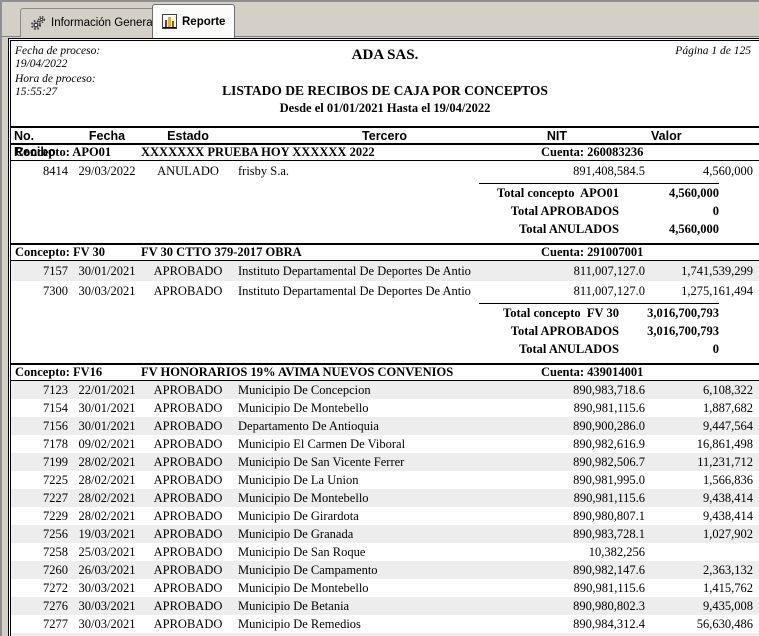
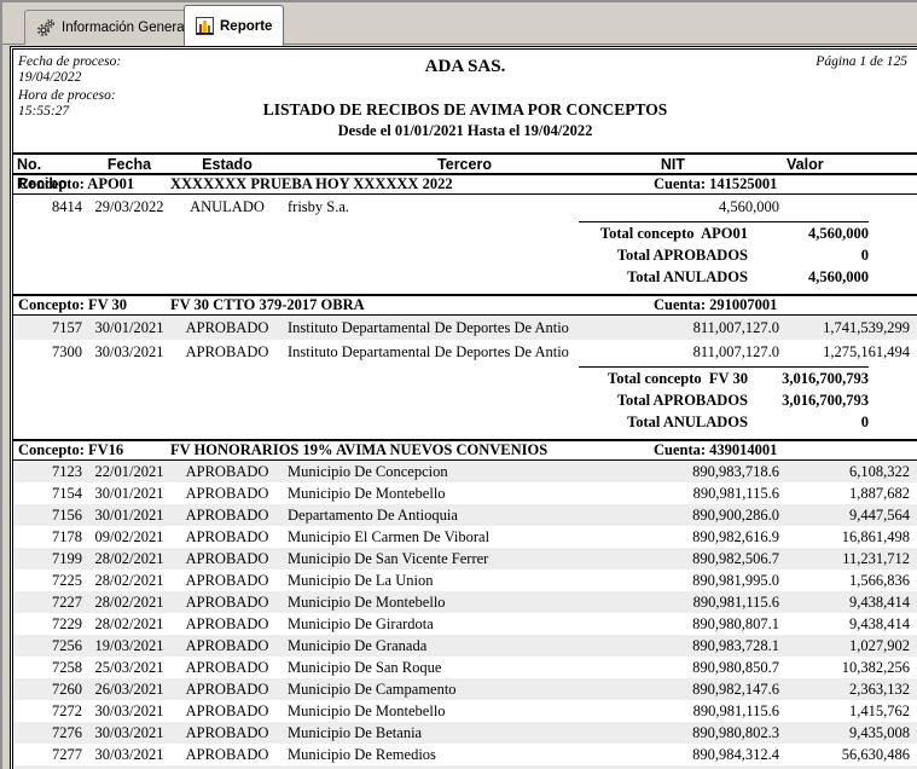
  Información Genera
  Reporte
  Fecha de proceso:
  19/04/2022
  Hora de proceso:
  15:55:27
  ADA SAS.
  Página 1 de 125
- LISTADO DE RECIBOS DE CAJA POR CONCEPTOS
+ LISTADO DE RECIBOS DE AVIMA POR CONCEPTOS
  Desde el 01/01/2021 Hasta el 19/04/2022
  No. Recibo
  Fecha
  Estado
  Tercero
  NIT
  Valor
  Concepto: APO01
  XXXXXXX PRUEBA HOY XXXXXX 2022
- Cuenta: 260083236
+ Cuenta: 141525001
  8414
  29/03/2022
  ANULADO
  frisby S.a.
- 891,408,584.5
  4,560,000
  Total concepto APO01
  4,560,000
  Total APROBADOS
  0
  Total ANULADOS
  4,560,000
  Concepto: FV 30
  FV 30 CTTO 379-2017 OBRA
  Cuenta: 291007001
  7157
  30/01/2021
  APROBADO
  Instituto Departamental De Deportes De Antio
  811,007,127.0
  1,741,539,299
  7300
  30/03/2021
  APROBADO
  Instituto Departamental De Deportes De Antio
  811,007,127.0
  1,275,161,494
  Total concepto FV 30
  3,016,700,793
  Total APROBADOS
  3,016,700,793
  Total ANULADOS
  0
  Concepto: FV16
  FV HONORARIOS 19% AVIMA NUEVOS CONVENIOS
  Cuenta: 439014001
  7123
  22/01/2021
  APROBADO
  Municipio De Concepcion
  890,983,718.6
  6,108,322
  7154
  30/01/2021
  APROBADO
  Municipio De Montebello
  890,981,115.6
  1,887,682
  7156
  30/01/2021
  APROBADO
  Departamento De Antioquia
  890,900,286.0
  9,447,564
  7178
  09/02/2021
  APROBADO
  Municipio El Carmen De Viboral
  890,982,616.9
  16,861,498
  7199
  28/02/2021
  APROBADO
  Municipio De San Vicente Ferrer
  890,982,506.7
  11,231,712
  7225
  28/02/2021
  APROBADO
  Municipio De La Union
  890,981,995.0
  1,566,836
  7227
  28/02/2021
  APROBADO
  Municipio De Montebello
  890,981,115.6
  9,438,414
  7229
  28/02/2021
  APROBADO
  Municipio De Girardota
  890,980,807.1
  9,438,414
  7256
  19/03/2021
  APROBADO
  Municipio De Granada
  890,983,728.1
  1,027,902
  7258
  25/03/2021
  APROBADO
  Municipio De San Roque
+ 890,980,850.7
  10,382,256
  7260
  26/03/2021
  APROBADO
  Municipio De Campamento
  890,982,147.6
  2,363,132
  7272
  30/03/2021
  APROBADO
  Municipio De Montebello
  890,981,115.6
  1,415,762
  7276
  30/03/2021
  APROBADO
  Municipio De Betania
  890,980,802.3
  9,435,008
  7277
  30/03/2021
  APROBADO
  Municipio De Remedios
  890,984,312.4
  56,630,486
